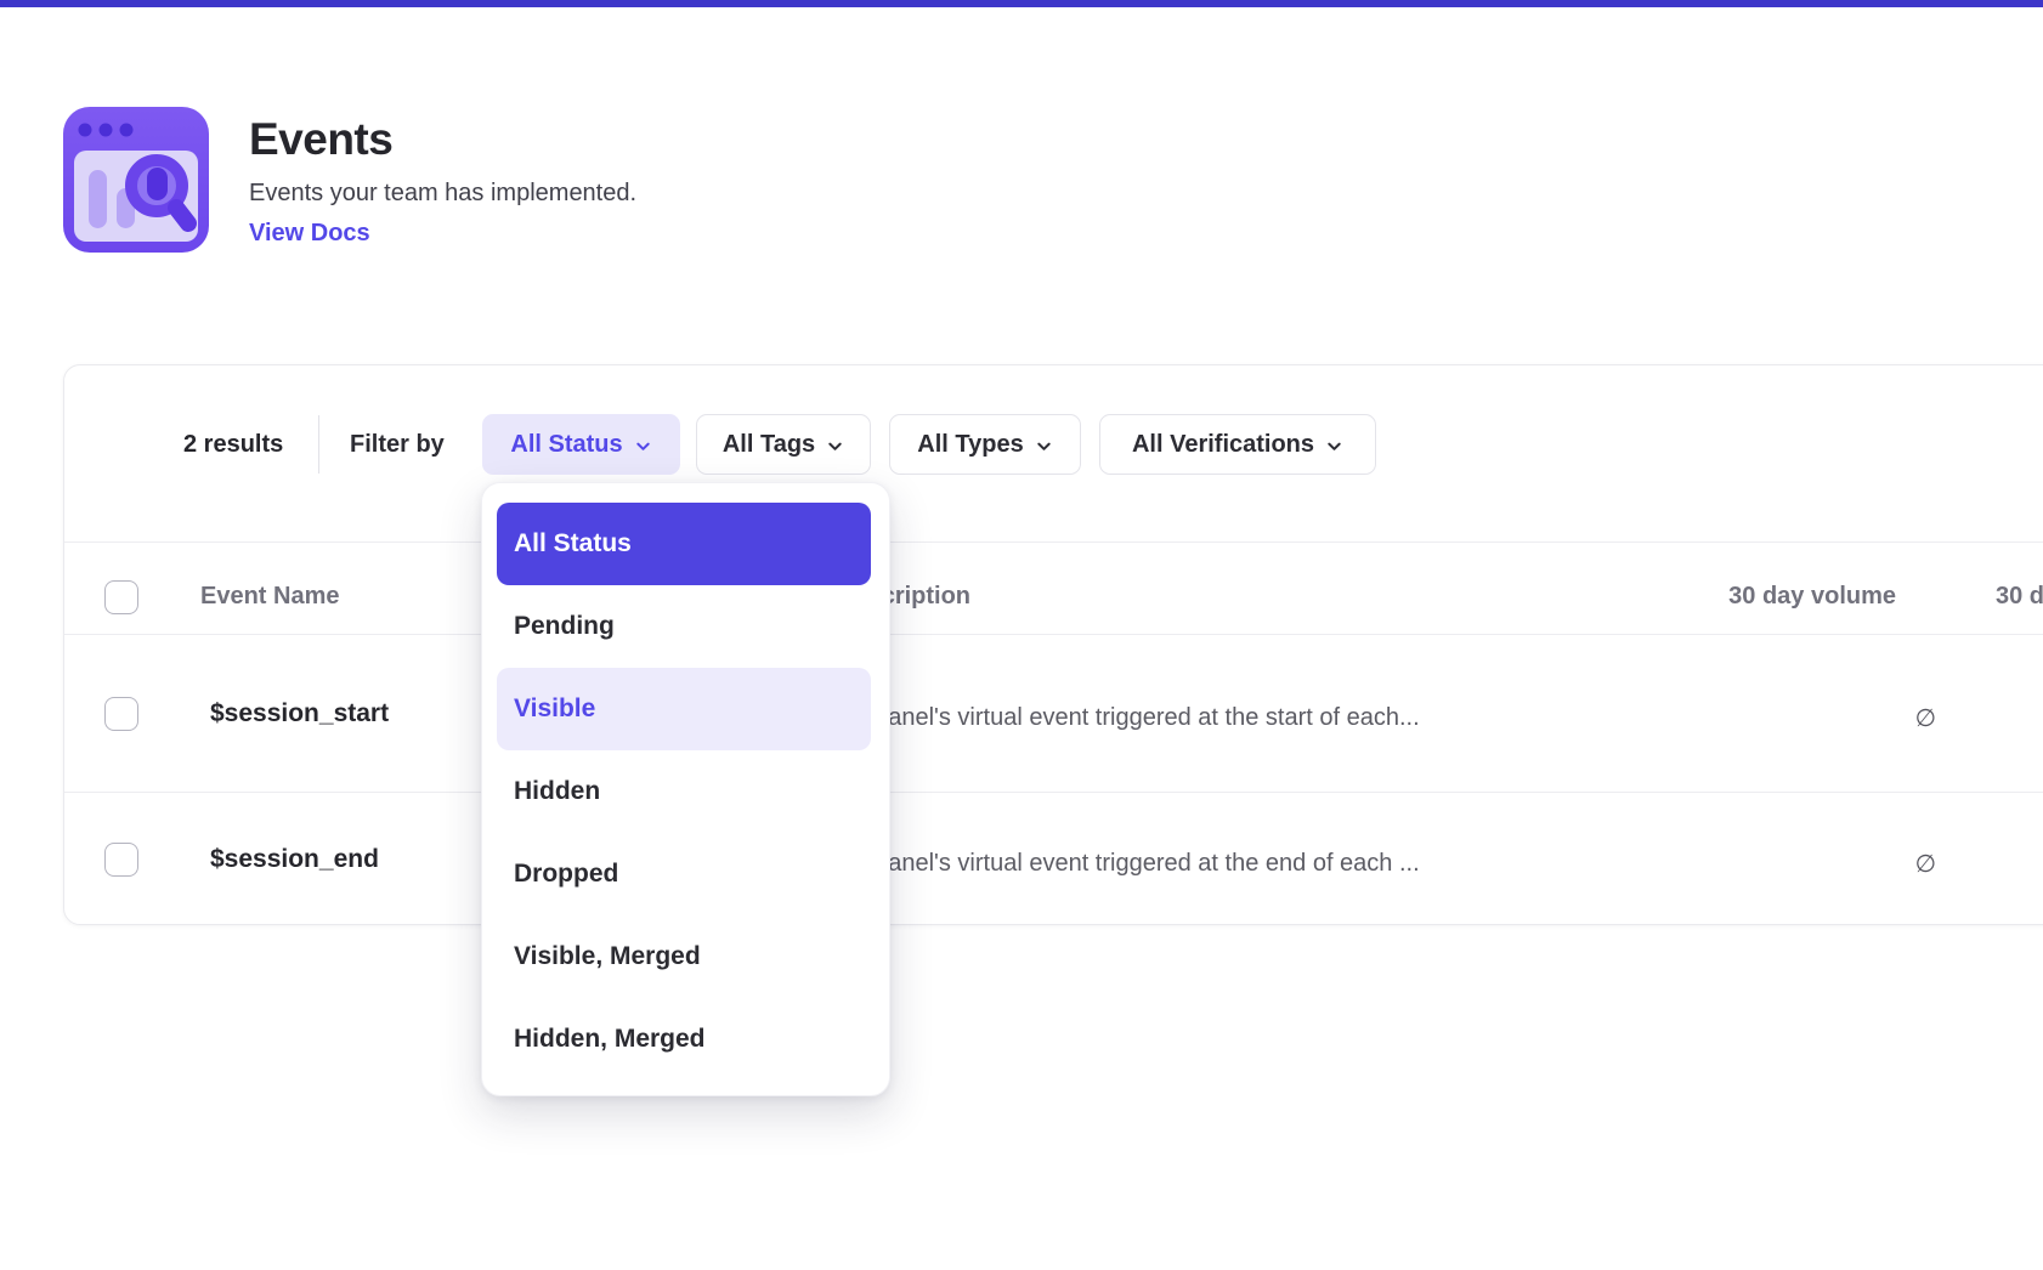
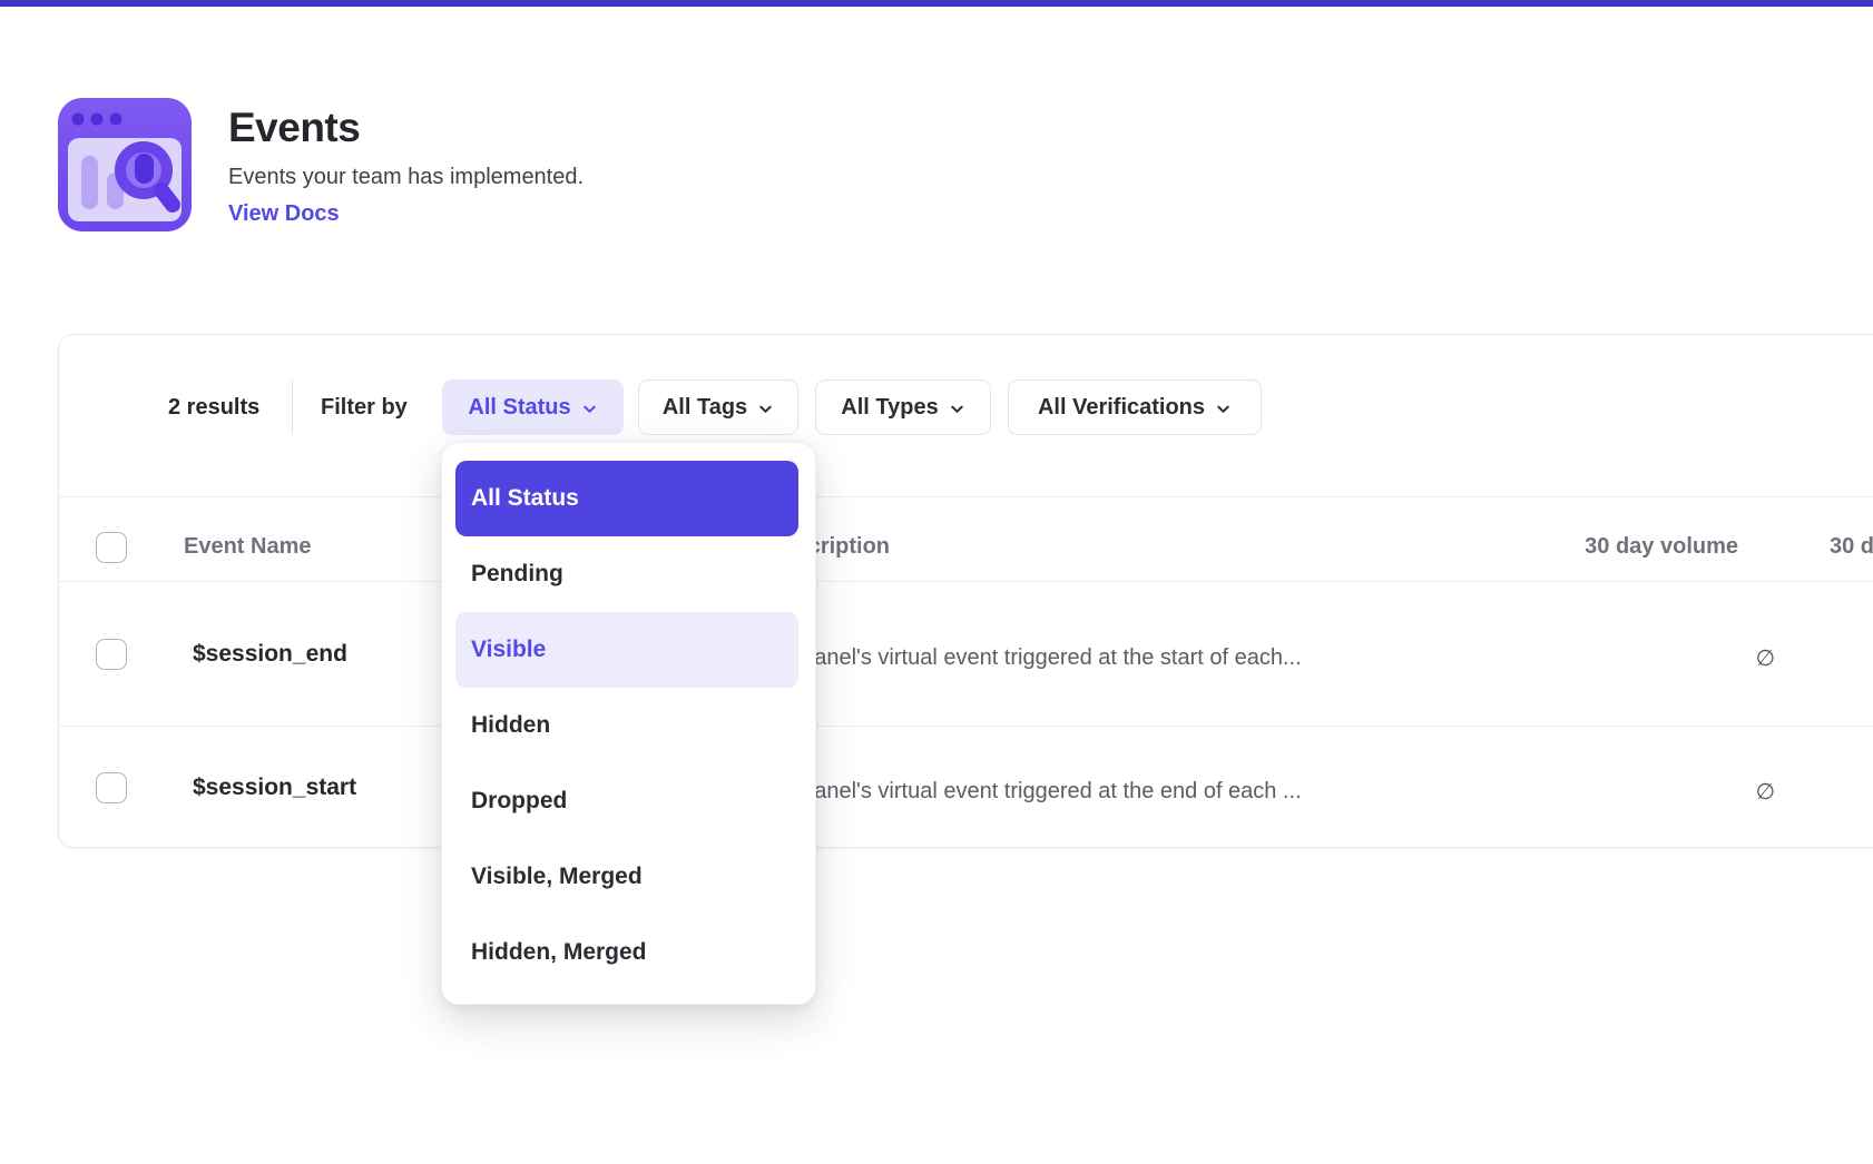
  Events
  Events your team has implemented.
  View Docs
  2 results
  Filter by
  All Status
  All Tags
  All Types
  All Verifications
  Event Name
  30 day volume
- $session_start
+ $session_end
  anel's virtual event triggered at the start of each...
  ∅
- $session_end
+ $session_start
  anel's virtual event triggered at the end of each ...
  ∅
  All Status
  Pending
  Visible
  Hidden
  Dropped
  Visible, Merged
  Hidden, Merged
